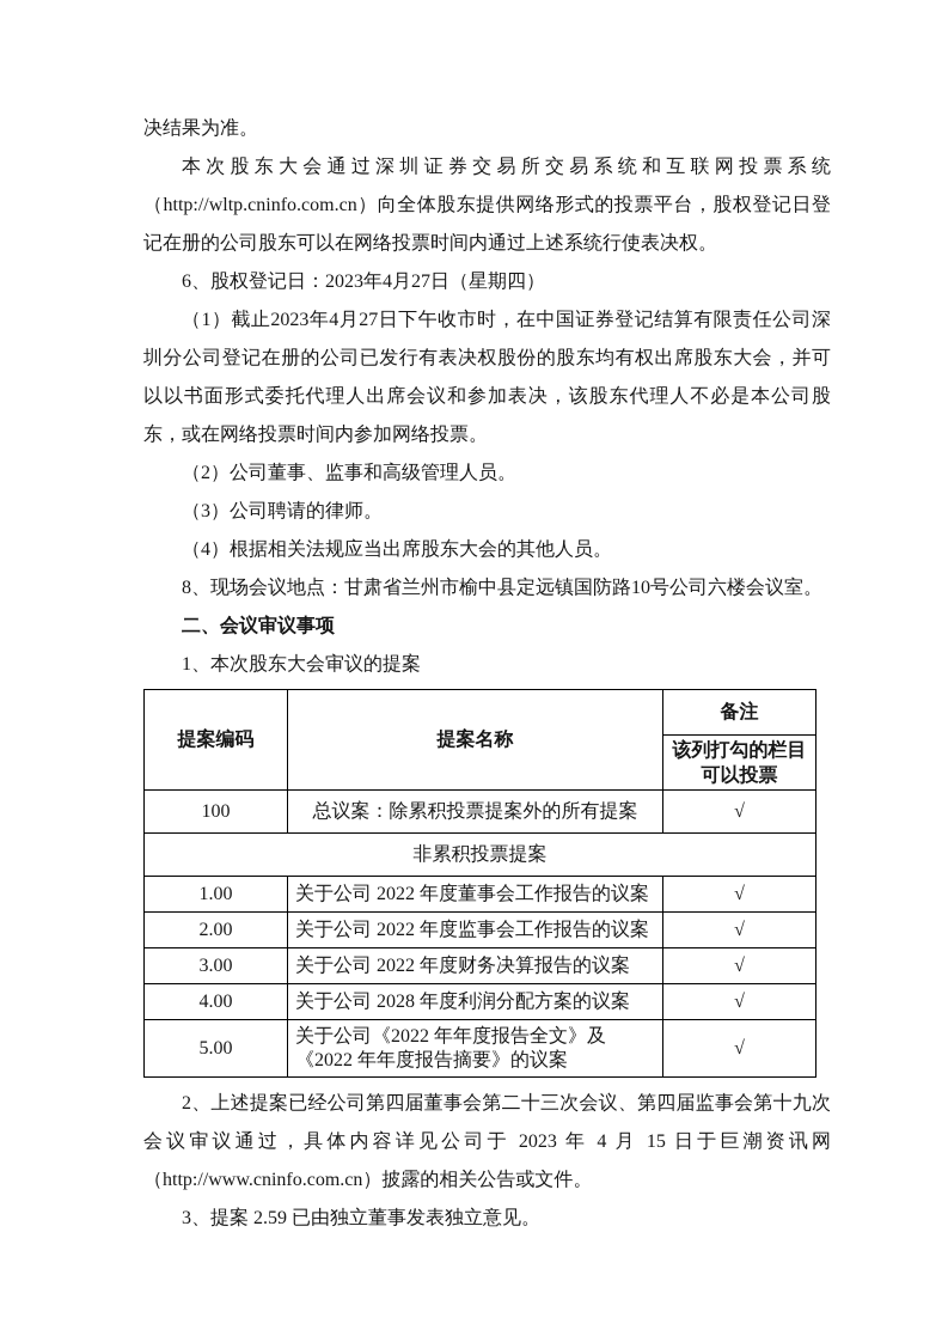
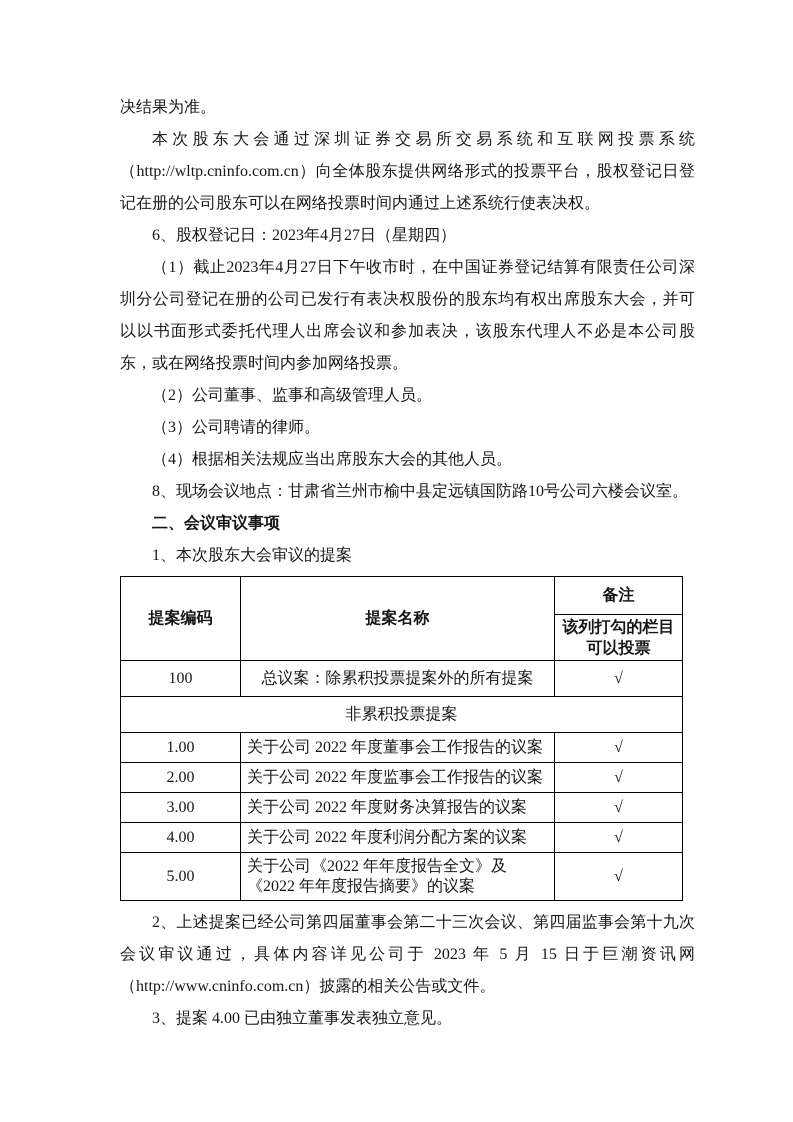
  决结果为准。
  本次股东大会通过深圳证券交易所交易系统和互联网投票系统（http://wltp.cninfo.com.cn）向全体股东提供网络形式的投票平台，股权登记日登记在册的公司股东可以在网络投票时间内通过上述系统行使表决权。
  6、股权登记日：2023年4月27日（星期四）
  （1）截止2023年4月27日下午收市时，在中国证券登记结算有限责任公司深圳分公司登记在册的公司已发行有表决权股份的股东均有权出席股东大会，并可以以书面形式委托代理人出席会议和参加表决，该股东代理人不必是本公司股东，或在网络投票时间内参加网络投票。
  （2）公司董事、监事和高级管理人员。
  （3）公司聘请的律师。
  （4）根据相关法规应当出席股东大会的其他人员。
  8、现场会议地点：甘肃省兰州市榆中县定远镇国防路10号公司六楼会议室。
  二、会议审议事项
  1、本次股东大会审议的提案
  提案编码	提案名称	备注
  该列打勾的栏目可以投票
  100	总议案：除累积投票提案外的所有提案	√
  非累积投票提案
  1.00	关于公司 2022 年度董事会工作报告的议案	√
  2.00	关于公司 2022 年度监事会工作报告的议案	√
  3.00	关于公司 2022 年度财务决算报告的议案	√
- 4.00	关于公司 2028 年度利润分配方案的议案	√
+ 4.00	关于公司 2022 年度利润分配方案的议案	√
  5.00	关于公司《2022 年年度报告全文》及《2022 年年度报告摘要》的议案	√
- 2、上述提案已经公司第四届董事会第二十三次会议、第四届监事会第十九次会议审议通过，具体内容详见公司于 2023 年 4 月 15 日于巨潮资讯网（http://www.cninfo.com.cn）披露的相关公告或文件。
+ 2、上述提案已经公司第四届董事会第二十三次会议、第四届监事会第十九次会议审议通过，具体内容详见公司于 2023 年 5 月 15 日于巨潮资讯网（http://www.cninfo.com.cn）披露的相关公告或文件。
- 3、提案 2.59 已由独立董事发表独立意见。
+ 3、提案 4.00 已由独立董事发表独立意见。
